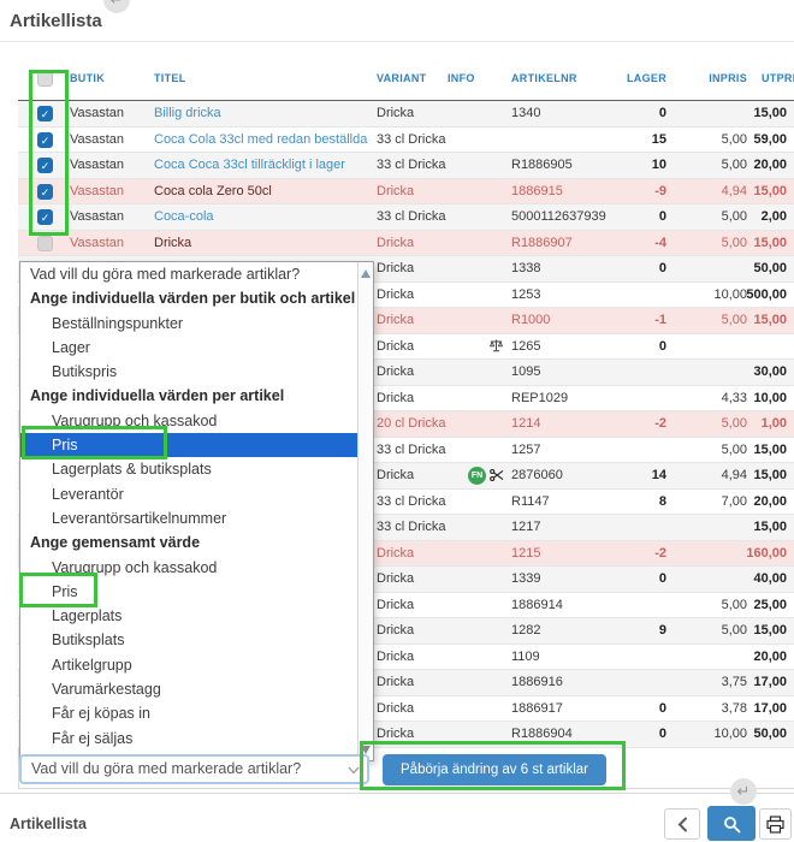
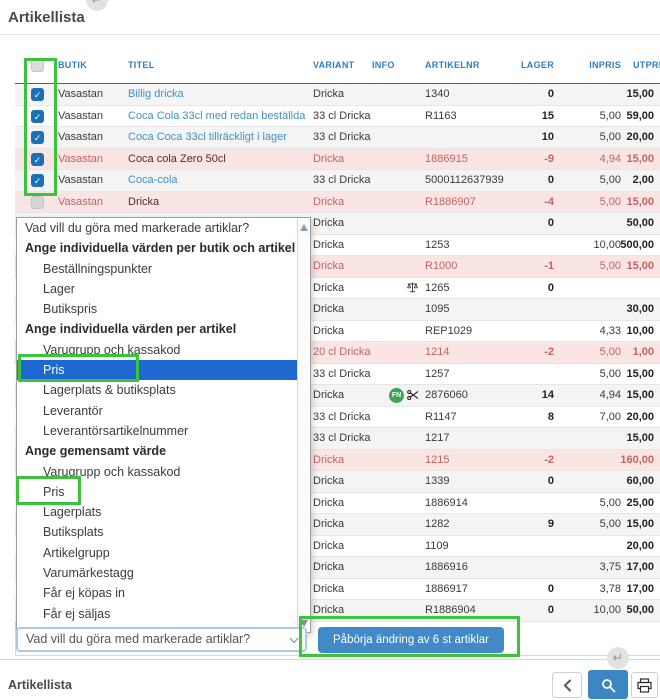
  Artikellista
  BUTIK
  TITEL
  VARIANT
  INFO
  ARTIKELNR
  LAGER
  INPRIS
  ✓
  Vasastan
  Billig dricka
  Dricka
  1340
  0
  15,00
  ✓
  Vasastan
  Coca Cola 33cl med redan beställda
  33 cl Dricka
+ R1163
  15
  5,00
  59,00
  ✓
  Vasastan
  Coca Coca 33cl tillräckligt i lager
  33 cl Dricka
- R1886905
  10
  5,00
  20,00
  ✓
  Vasastan
  Coca cola Zero 50cl
  Dricka
  1886915
  -9
  4,94
  15,00
  ✓
  Vasastan
  Coca-cola
  33 cl Dricka
  5000112637939
  0
  5,00
  2,00
  Vasastan
  Dricka
  Dricka
  R1886907
  -4
  5,00
  15,00
  Dricka
- 1338
  0
  50,00
  Dricka
  1253
  10,00
  500,00
  Dricka
  R1000
  -1
  5,00
  15,00
  Dricka
  1265
  0
  Dricka
  1095
  30,00
  Dricka
  REP1029
  4,33
  10,00
  20 cl Dricka
  1214
  -2
  5,00
  1,00
  33 cl Dricka
  1257
  5,00
  15,00
  Dricka
  2876060
  14
  4,94
  15,00
  33 cl Dricka
  R1147
  8
  7,00
  20,00
  33 cl Dricka
  1217
  15,00
  Dricka
  1215
  -2
  160,00
  Dricka
  1339
  0
- 40,00
+ 60,00
  Dricka
  1886914
  5,00
  25,00
  Dricka
  1282
  9
  5,00
  15,00
  Dricka
  1109
  20,00
  Dricka
  1886916
  3,75
  17,00
  Dricka
  1886917
  0
  3,78
  17,00
  Dricka
  R1886904
  0
  10,00
  50,00
  Vad vill du göra med markerade artiklar?
  Ange individuella värden per butik och artikel
  Beställningspunkter
  Lager
  Butikspris
  Ange individuella värden per artikel
  Varugrupp och kassakod
  Pris
  Lagerplats & butiksplats
  Leverantör
  Leverantörsartikelnummer
  Ange gemensamt värde
  Varugrupp och kassakod
  Pris
  Lagerplats
  Butiksplats
  Artikelgrupp
  Varumärkestagg
  Får ej köpas in
  Får ej säljas
  Vad vill du göra med markerade artiklar?
  Påbörja ändring av 6 st artiklar
  ↵
  Artikellista
